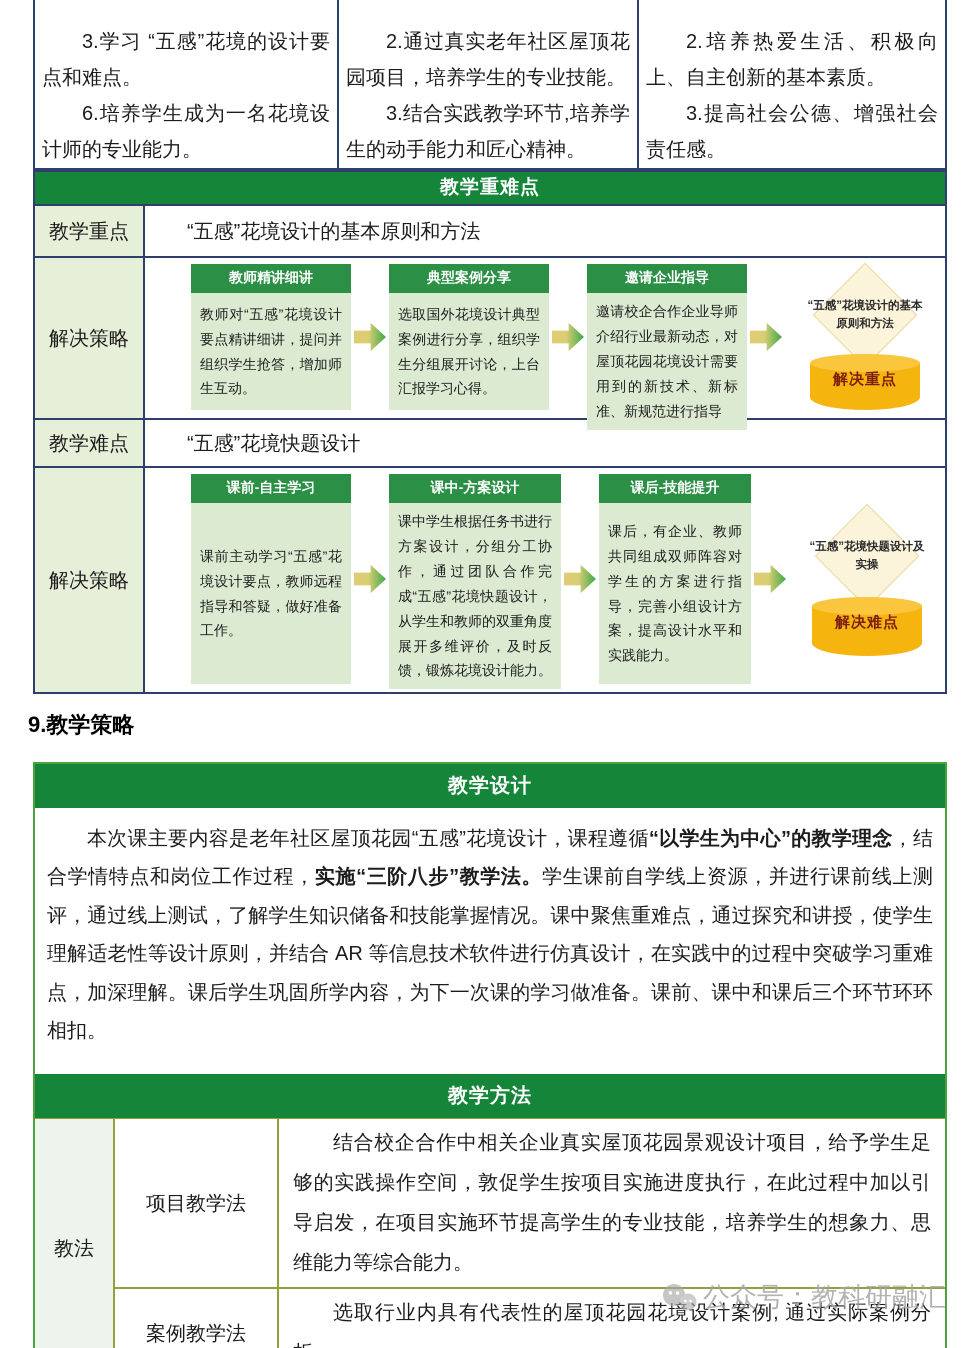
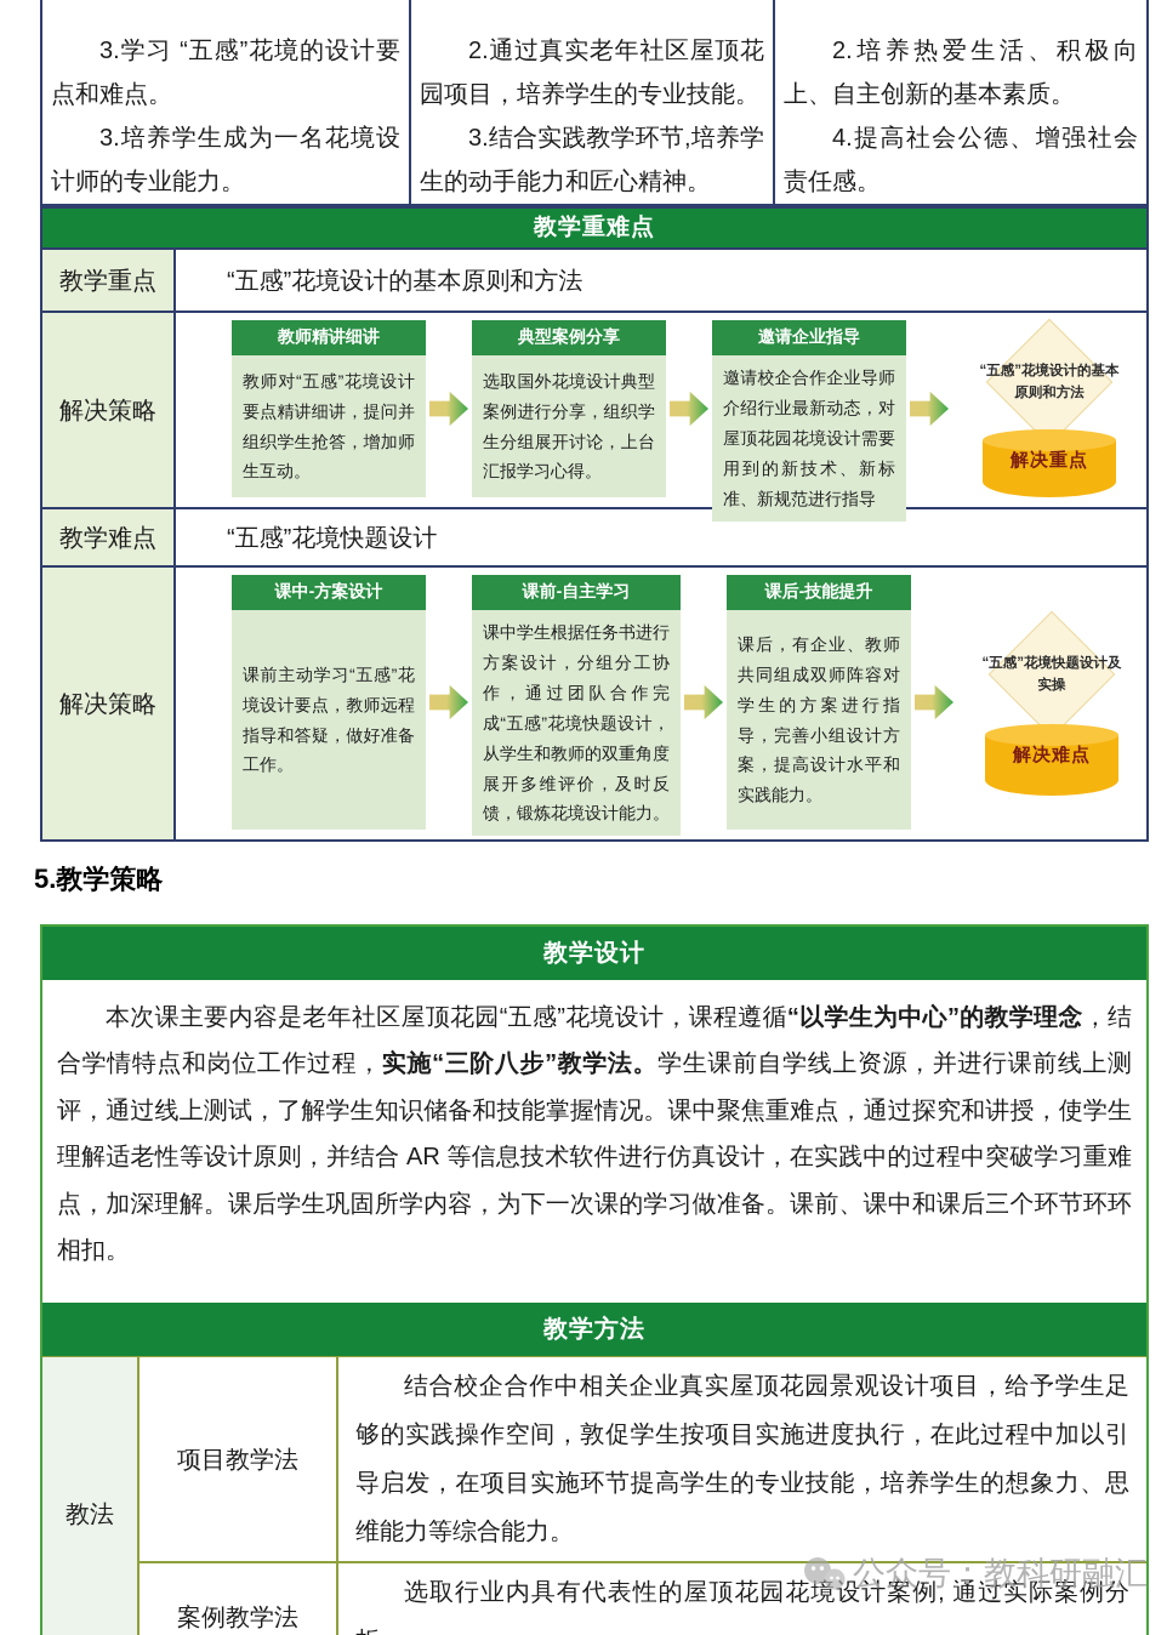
  3.学习 “五感”花境的设计要点和难点。
- 6.培养学生成为一名花境设计师的专业能力。
+ 3.培养学生成为一名花境设计师的专业能力。
  2.通过真实老年社区屋顶花园项目，培养学生的专业技能。
  3.结合实践教学环节,培养学生的动手能力和匠心精神。
  2.培养热爱生活、积极向上、自主创新的基本素质。
- 3.提高社会公德、增强社会责任感。
+ 4.提高社会公德、增强社会责任感。
  教学重难点
  教学重点
  “五感”花境设计的基本原则和方法
  解决策略
  教师精讲细讲
  教师对“五感”花境设计要点精讲细讲，提问并组织学生抢答，增加师生互动。
  典型案例分享
  选取国外花境设计典型案例进行分享，组织学生分组展开讨论，上台汇报学习心得。
  邀请企业指导
  邀请校企合作企业导师介绍行业最新动态，对屋顶花园花境设计需要用到的新技术、新标准、新规范进行指导
  “五感”花境设计的基本原则和方法
  解决重点
  教学难点
  “五感”花境快题设计
  解决策略
- 课前-自主学习
+ 课中-方案设计
  课前主动学习“五感”花境设计要点，教师远程指导和答疑，做好准备工作。
- 课中-方案设计
+ 课前-自主学习
  课中学生根据任务书进行方案设计，分组分工协作，通过团队合作完成“五感”花境快题设计，从学生和教师的双重角度展开多维评价，及时反馈，锻炼花境设计能力。
  课后-技能提升
  课后，有企业、教师共同组成双师阵容对学生的方案进行指导，完善小组设计方案，提高设计水平和实践能力。
  “五感”花境快题设计及实操
  解决难点
- 9.教学策略
+ 5.教学策略
  教学设计
  本次课主要内容是老年社区屋顶花园“五感”花境设计，课程遵循“以学生为中心”的教学理念，结合学情特点和岗位工作过程，实施“三阶八步”教学法。学生课前自学线上资源，并进行课前线上测评，通过线上测试，了解学生知识储备和技能掌握情况。课中聚焦重难点，通过探究和讲授，使学生理解适老性等设计原则，并结合 AR 等信息技术软件进行仿真设计，在实践中的过程中突破学习重难点，加深理解。课后学生巩固所学内容，为下一次课的学习做准备。课前、课中和课后三个环节环环相扣。
  教学方法
  教法
  项目教学法
  结合校企合作中相关企业真实屋顶花园景观设计项目，给予学生足够的实践操作空间，敦促学生按项目实施进度执行，在此过程中加以引导启发，在项目实施环节提高学生的专业技能，培养学生的想象力、思维能力等综合能力。
  案例教学法
  选取行业内具有代表性的屋顶花园花境设计案例, 通过实际案例分
  公众号：教科研融汇
